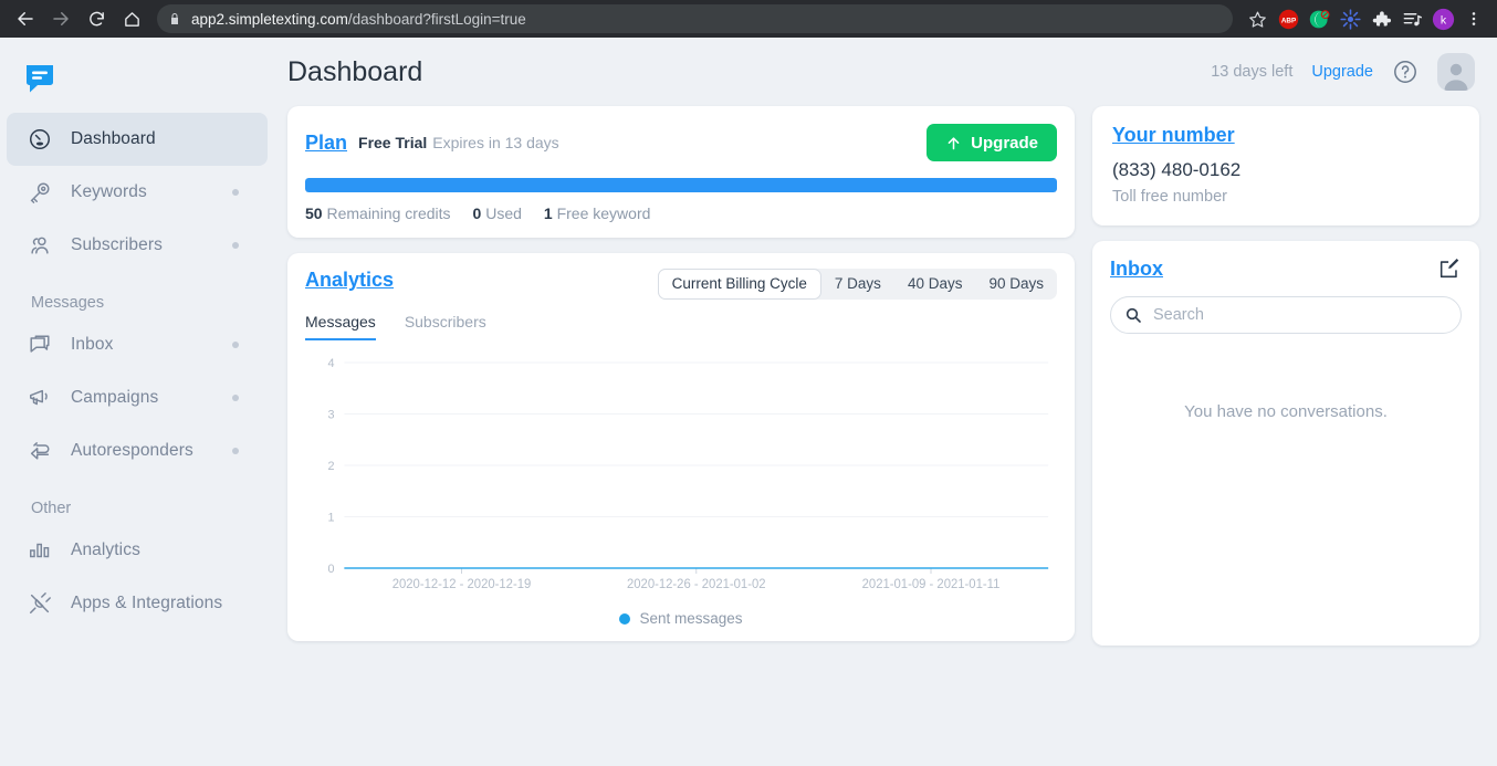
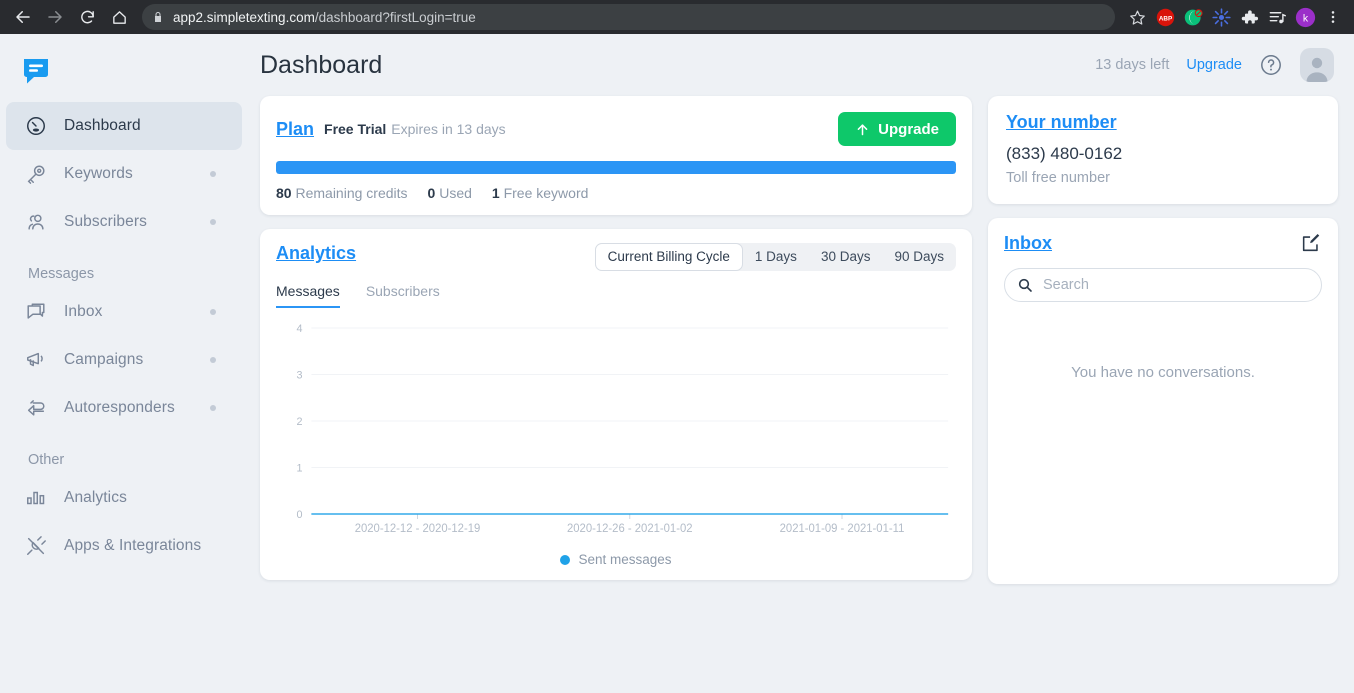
  app2.simpletexting.com/dashboard?firstLogin=true
  k
  Dashboard
  Keywords
  Subscribers
  Messages
  Inbox
  Campaigns
  Autoresponders
  Other
  Analytics
  Apps & Integrations
  Dashboard
  13 days left
  Upgrade
  Plan
  Free Trial
  Expires in 13 days
  Upgrade
- 50 Remaining credits
+ 80 Remaining credits
  0 Used
  1 Free keyword
  Analytics
  Current Billing Cycle
- 7 Days
+ 1 Days
- 40 Days
+ 30 Days
  90 Days
  Messages
  Subscribers
  0
  1
  2
  3
  4
  2020-12-12 - 2020-12-19
  2020-12-26 - 2021-01-02
  2021-01-09 - 2021-01-11
  Sent messages
  Your number
  (833) 480-0162
  Toll free number
  Inbox
  Search
  You have no conversations.
